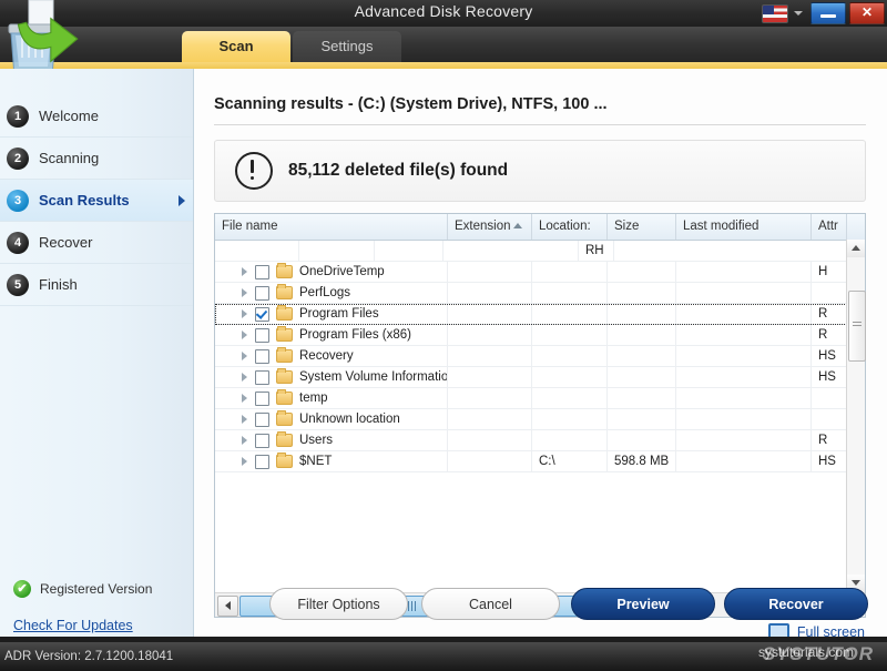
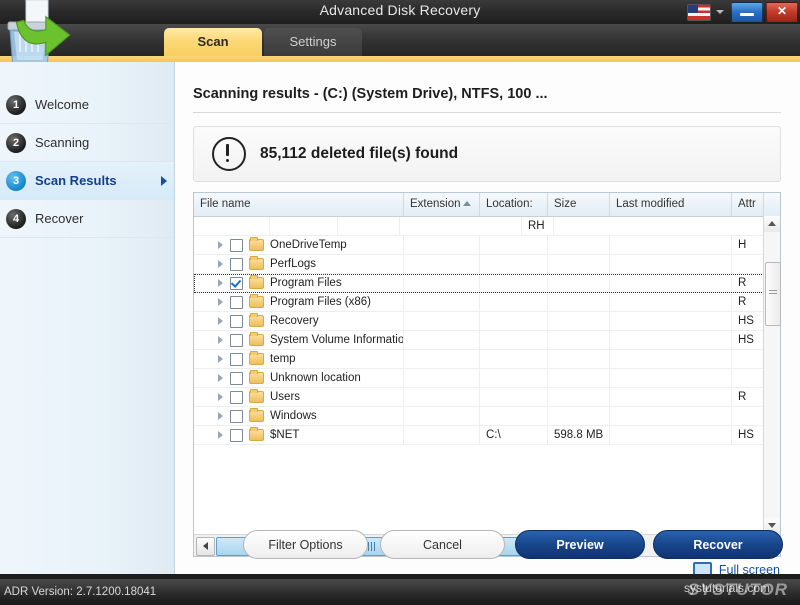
  Advanced Disk Recovery
  ✕
  Scan
  Settings
  1
  Welcome
  2
  Scanning
  3
  Scan Results
  4
  Recover
- 5
- Finish
- ✔
- Registered Version
- Check For Updates
  Scanning results - (C:) (System Drive), NTFS, 100 ...
  85,112 deleted file(s) found
  File name
  Extension
  Location:
  Size
  Last modified
  Attr
  RH
  OneDriveTemp
  H
  PerfLogs
  Program Files
  R
  Program Files (x86)
  R
  Recovery
  HS
  System Volume Informatio
  HS
  temp
  Unknown location
  Users
  R
+ Windows
  $NET
  C:\
  598.8 MB
  HS
  Full screen
  Filter Options
  Cancel
  Preview
  Recover
  ADR Version: 2.7.1200.18041
  SYSTUTOR
  systutorials.com
